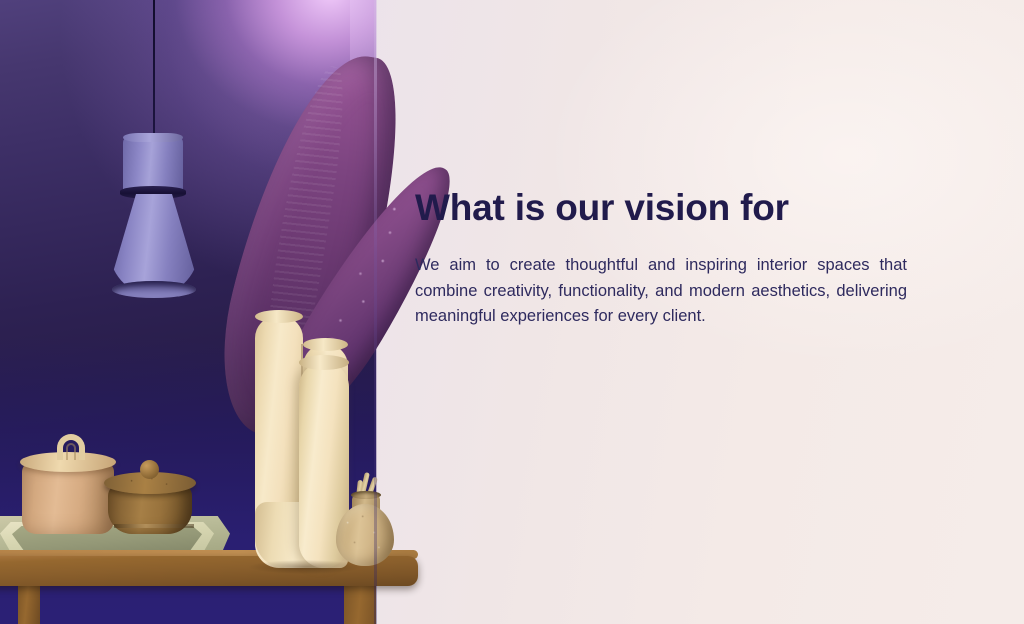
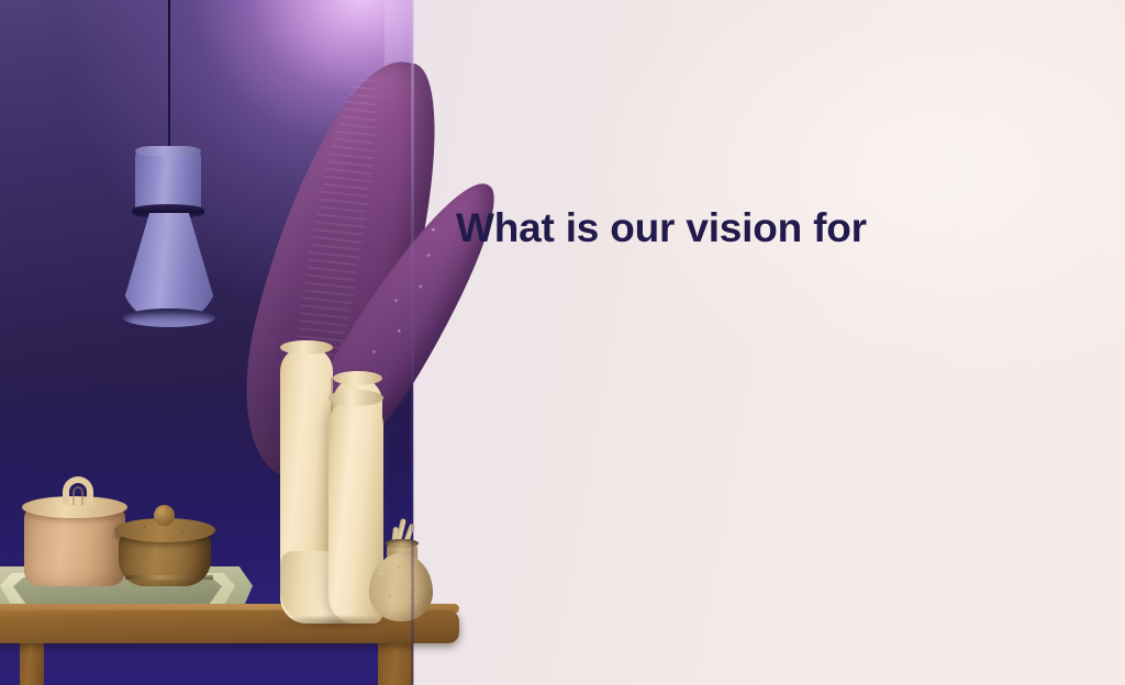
  What is our vision for
- We aim to create thoughtful and inspiring interior spaces that combine creativity, functionality, and modern aesthetics, delivering meaningful experiences for every client.
